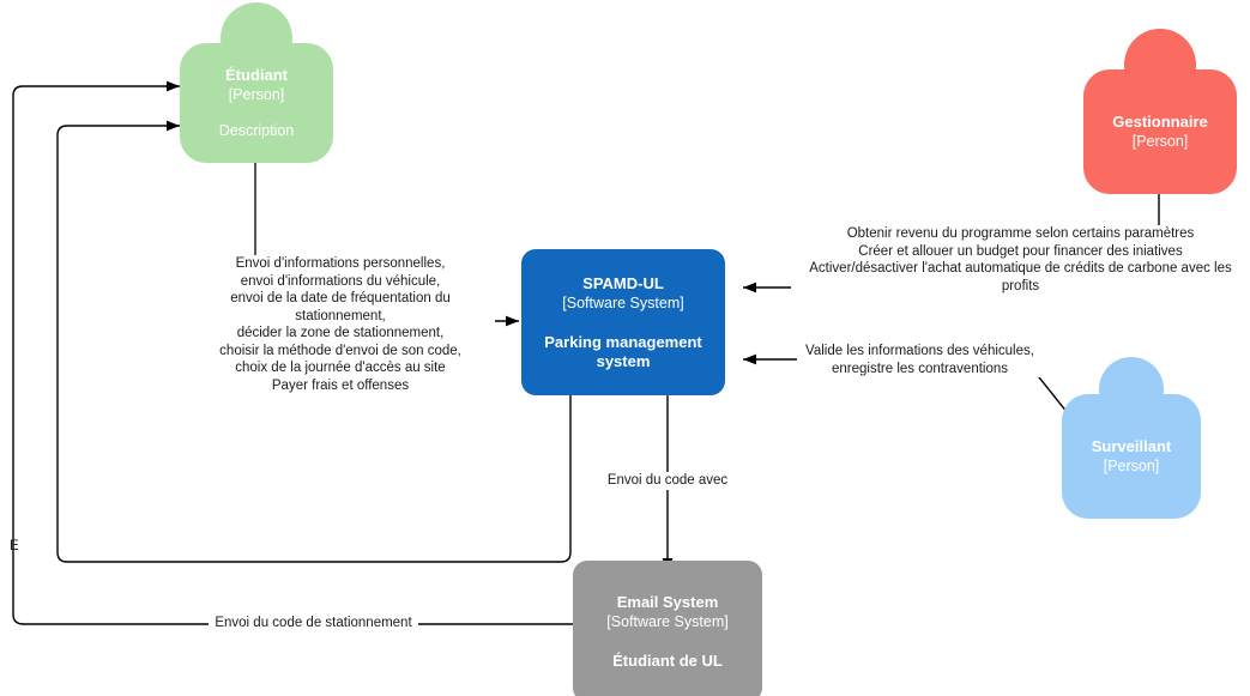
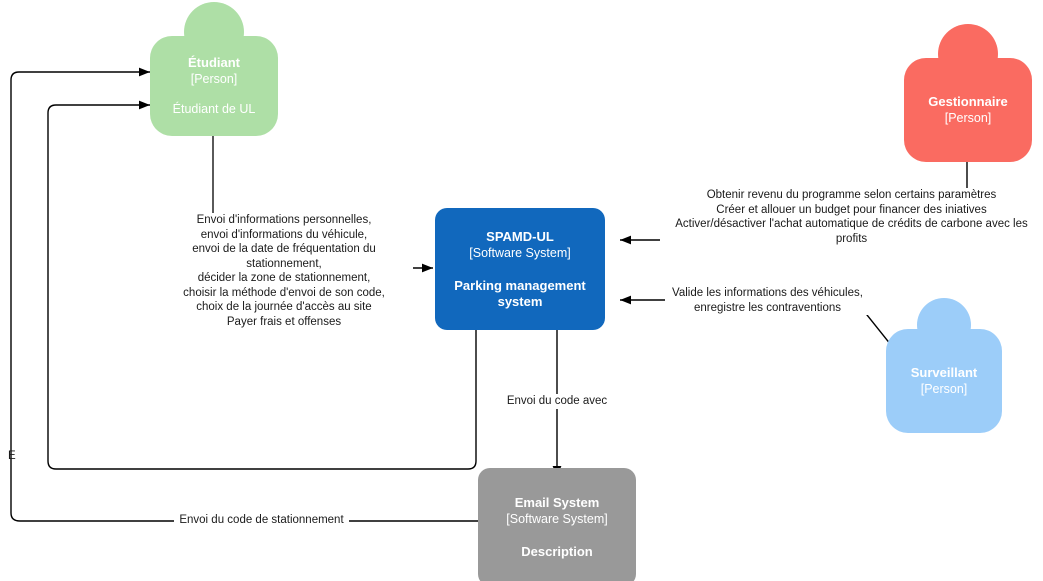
  Envoi d'informations personnelles,
  envoi d'informations du véhicule,
  envoi de la date de fréquentation du stationnement,
  décider la zone de stationnement,
  choisir la méthode d'envoi de son code,
  choix de la journée d'accès au site
  Payer frais et offenses
  Obtenir revenu du programme selon certains paramètres
  Créer et allouer un budget pour financer des iniatives
  Activer/désactiver l'achat automatique de crédits de carbone avec les profits
  Valide les informations des véhicules,
  enregistre les contraventions
  Envoi du code avec
  Envoi du code de stationnement
  E
  Étudiant
  [Person]
- Description
+ Étudiant de UL
  Gestionnaire
  [Person]
  Surveillant
  [Person]
  SPAMD-UL
  [Software System]
  Parking management system
  Email System
  [Software System]
- Étudiant de UL
+ Description
